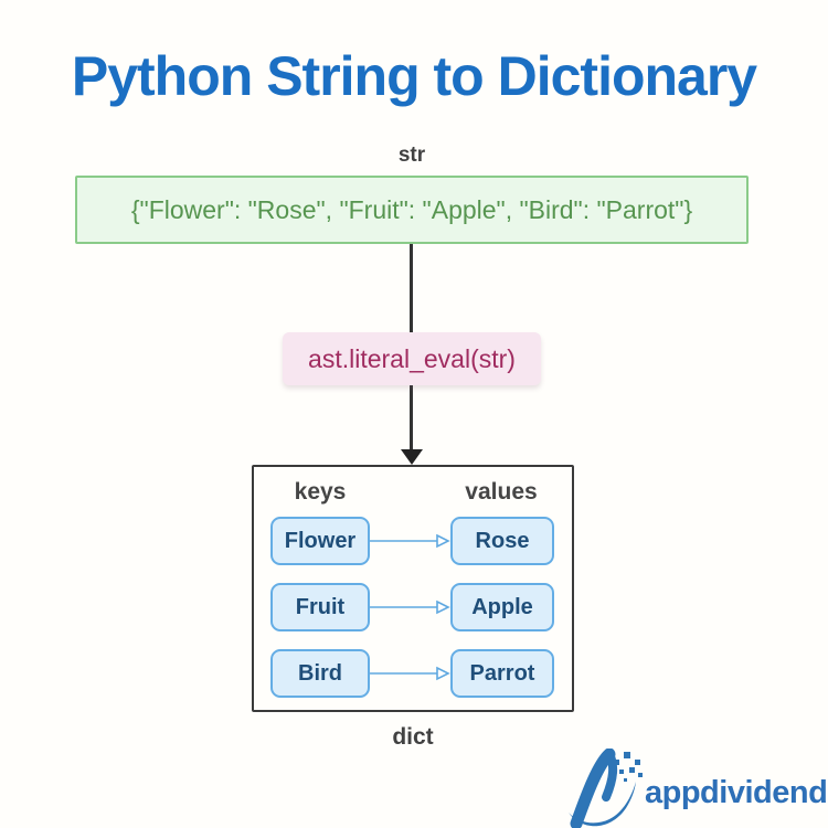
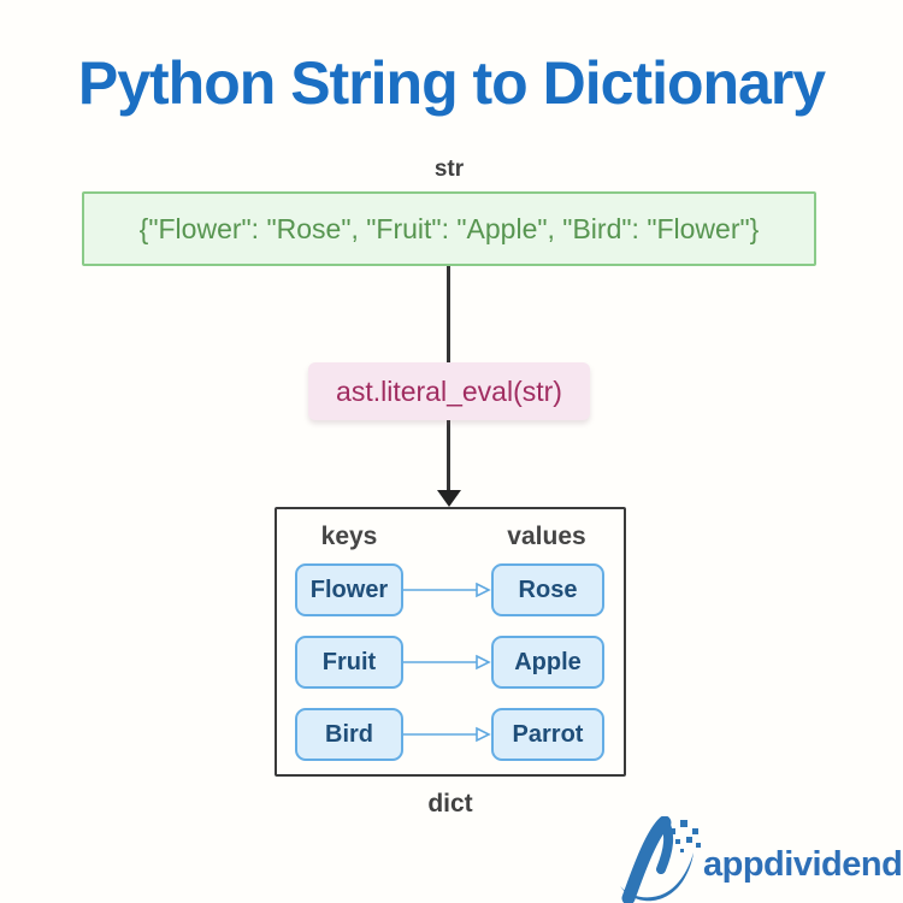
  Python String to Dictionary
  str
- {"Flower": "Rose", "Fruit": "Apple", "Bird": "Parrot"}
+ {"Flower": "Rose", "Fruit": "Apple", "Bird": "Flower"}
  ast.literal_eval(str)
  keys
  values
  Flower
  Rose
  Fruit
  Apple
  Bird
  Parrot
  dict
  appdividend
